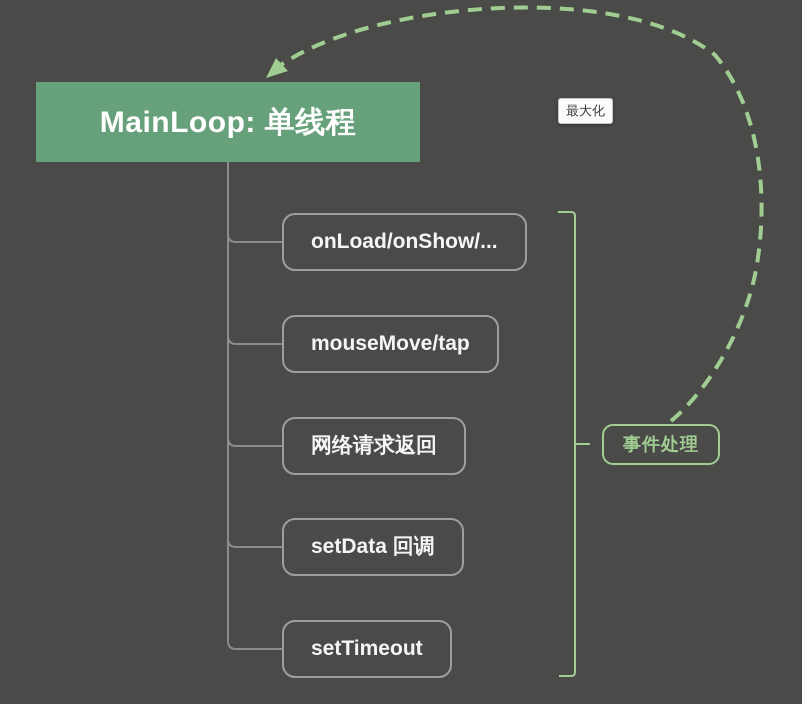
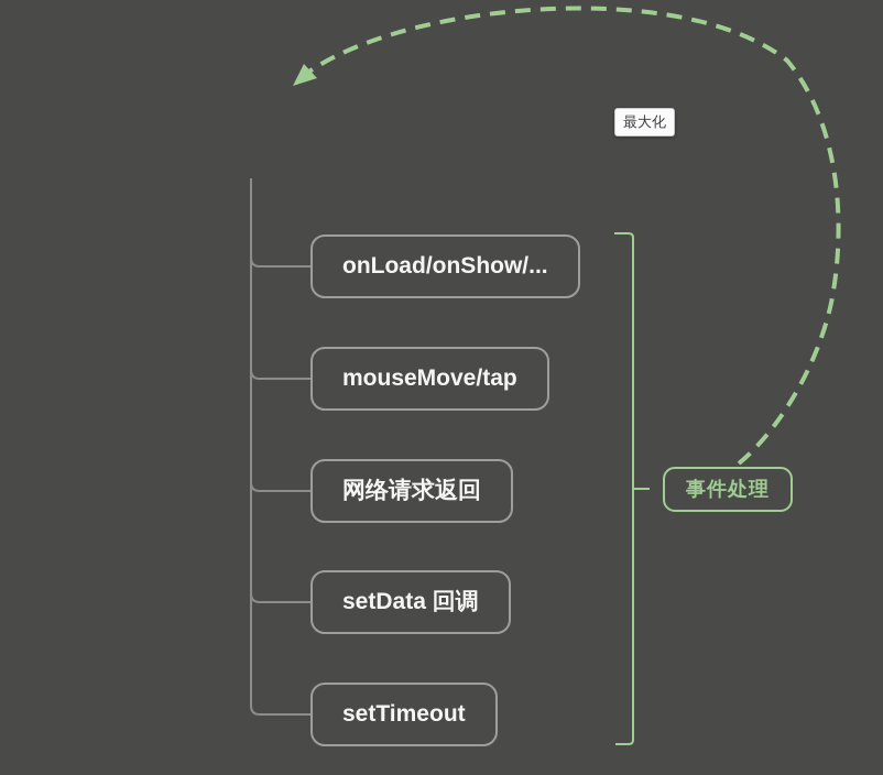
- MainLoop: 单线程
  onLoad/onShow/...
  mouseMove/tap
  网络请求返回
  setData 回调
  setTimeout
  事件处理
  最大化
